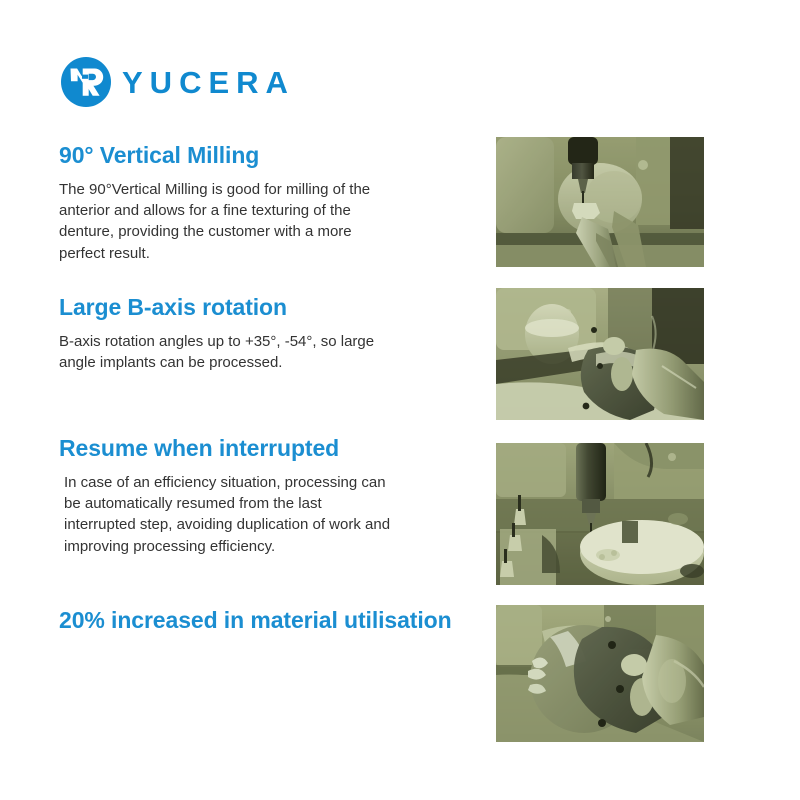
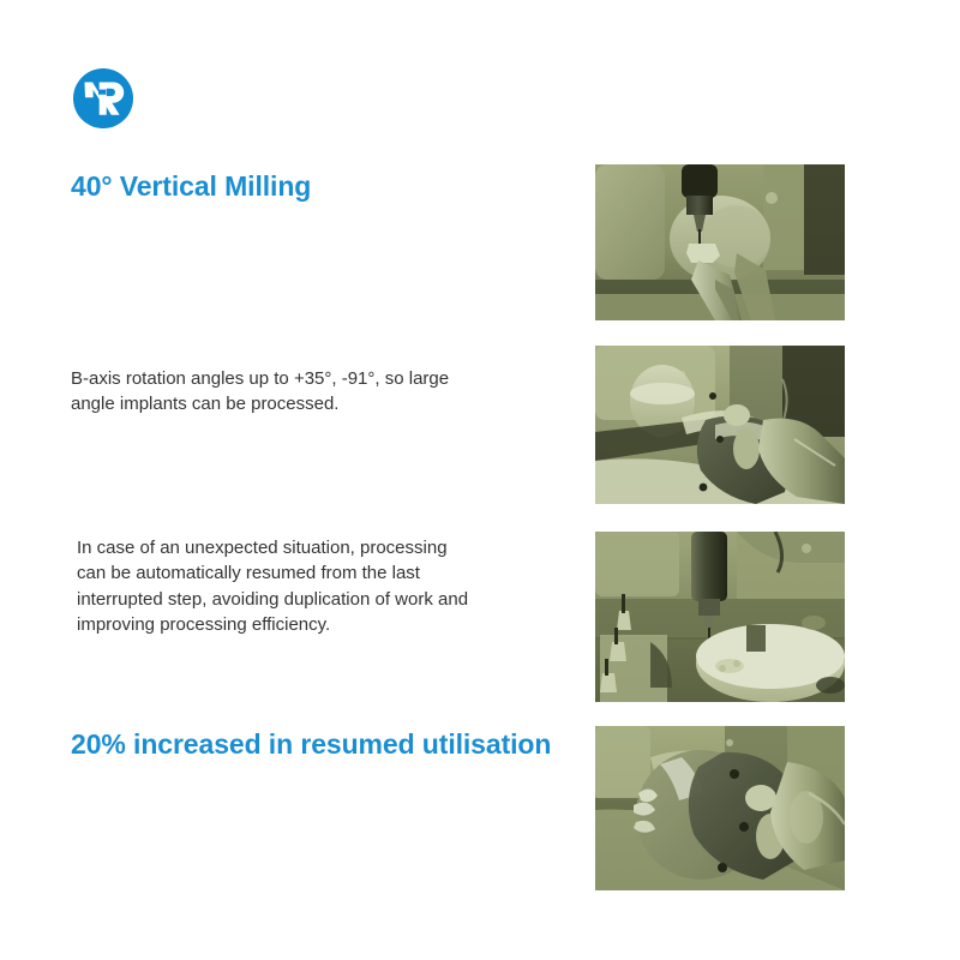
- YUCERA
- 90° Vertical Milling
+ 40° Vertical Milling
- The 90°Vertical Milling is good for milling of the anterior and allows for a fine texturing of the denture, providing the customer with a more perfect result.
- Large B-axis rotation
- B-axis rotation angles up to +35°, -54°, so large angle implants can be processed.
+ B-axis rotation angles up to +35°, -91°, so large angle implants can be processed.
- Resume when interrupted
- In case of an efficiency situation, processing can be automatically resumed from the last interrupted step, avoiding duplication of work and improving processing efficiency.
+ In case of an unexpected situation, processing can be automatically resumed from the last interrupted step, avoiding duplication of work and improving processing efficiency.
- 20% increased in material utilisation
+ 20% increased in resumed utilisation
